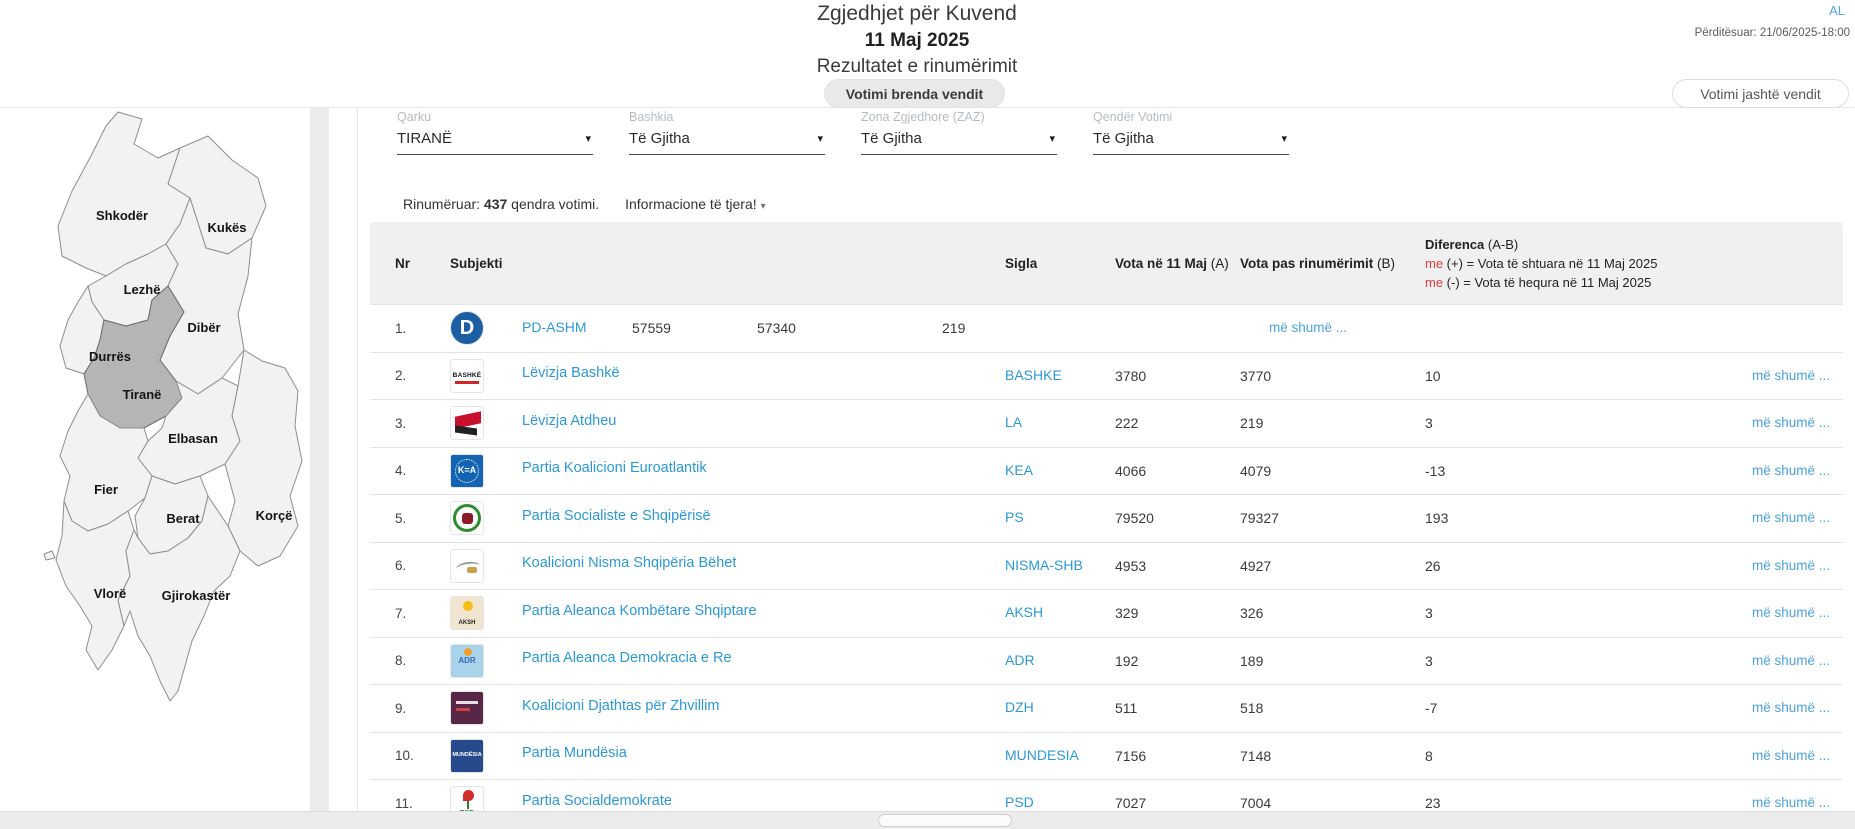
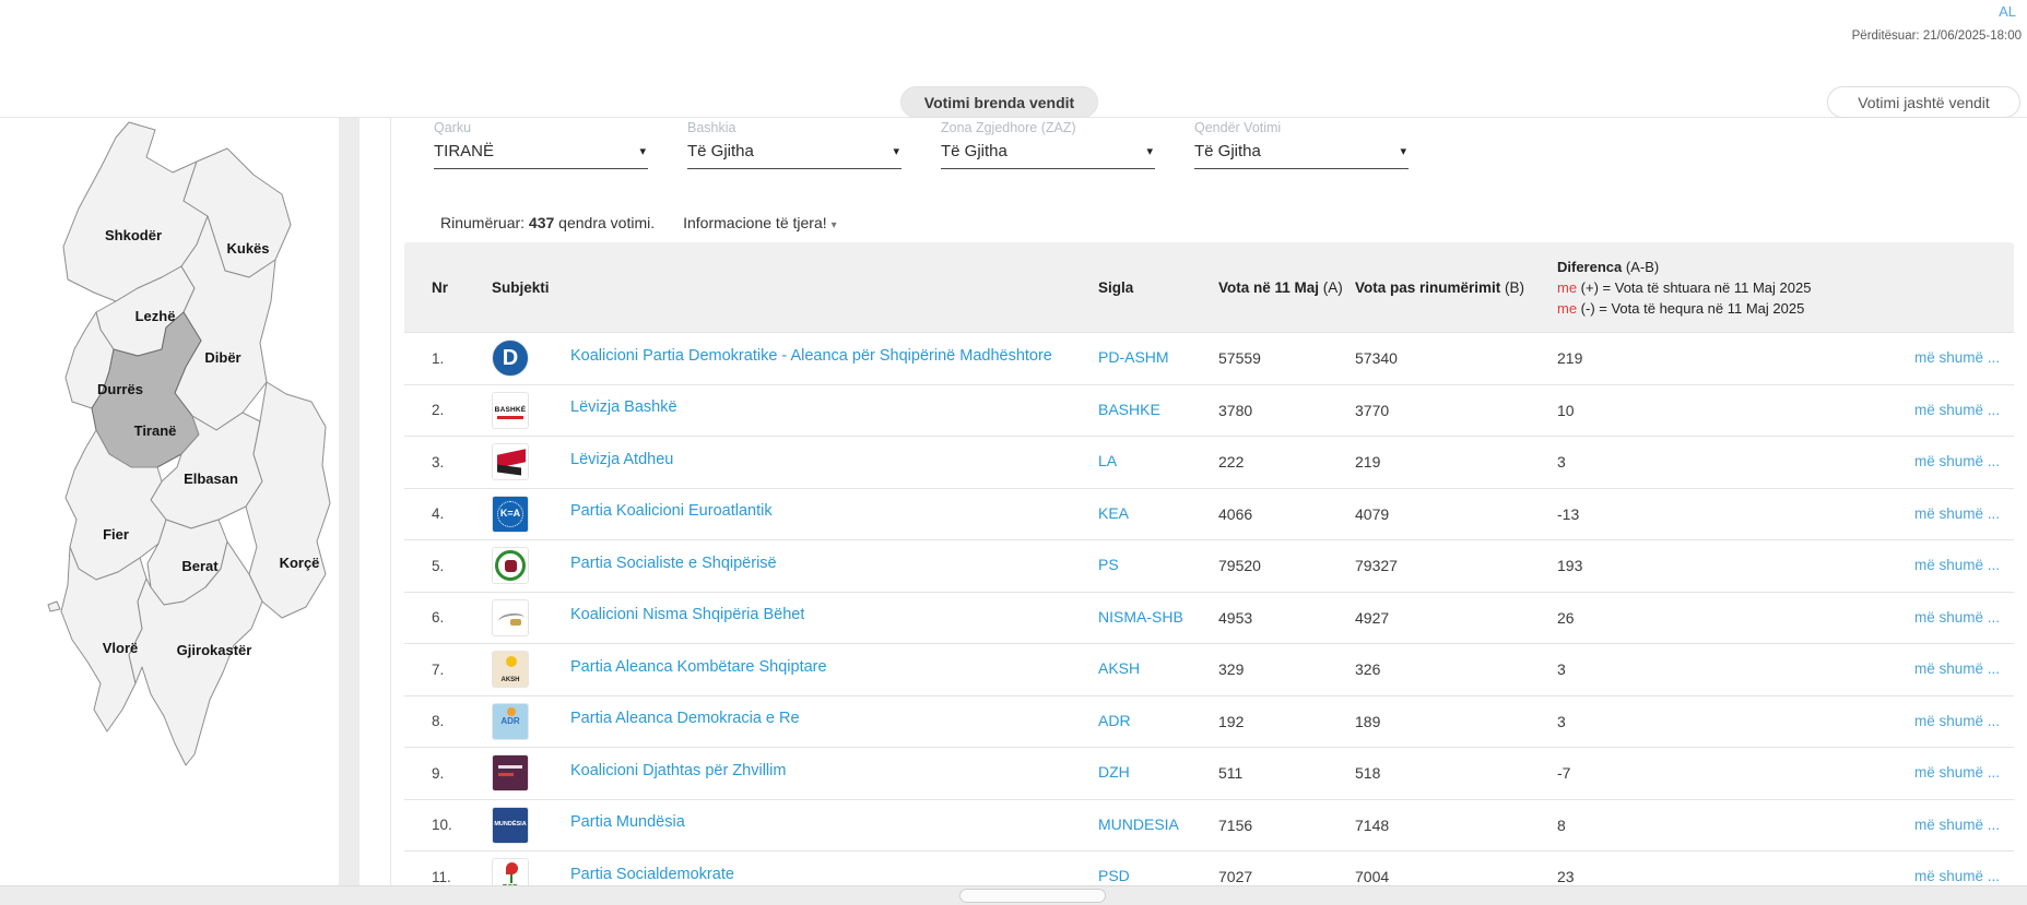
- Zgjedhjet për Kuvend
- 11 Maj 2025
- Rezultatet e rinumërimit
  AL
  Përditësuar: 21/06/2025-18:00
  Votimi brenda vendit
  Votimi jashtë vendit
  Shkodër
  Kukës
  Lezhë
  Dibër
  Durrës
  Tiranë
  Elbasan
  Fier
  Berat
  Korçë
  Vlorë
  Gjirokastër
  Qarku
  TIRANË
  ▾
  Bashkia
  Të Gjitha
  ▾
  Zona Zgjedhore (ZAZ)
  Të Gjitha
  ▾
  Qendër Votimi
  Të Gjitha
  ▾
  Rinumëruar: 437 qendra votimi.
  Informacione të tjera! ▾
  Nr
  Subjekti
  Sigla
  Vota në 11 Maj (A)
  Vota pas rinumërimit (B)
  Diferenca (A-B)
  me (+) = Vota të shtuara në 11 Maj 2025
  me (-) = Vota të hequra në 11 Maj 2025
  1.
  D
+ Koalicioni Partia Demokratike - Aleanca për Shqipërinë Madhështore
  PD-ASHM
  57559
  57340
  219
  më shumë ...
  2.
  Lëvizja Bashkë
  BASHKE
  3780
  3770
  10
  më shumë ...
  3.
  Lëvizja Atdheu
  LA
  222
  219
  3
  më shumë ...
  4.
  K=A
  Partia Koalicioni Euroatlantik
  KEA
  4066
  4079
  -13
  më shumë ...
  5.
  Partia Socialiste e Shqipërisë
  PS
  79520
  79327
  193
  më shumë ...
  6.
  Koalicioni Nisma Shqipëria Bëhet
  NISMA-SHB
  4953
  4927
  26
  më shumë ...
  7.
  Partia Aleanca Kombëtare Shqiptare
  AKSH
  329
  326
  3
  më shumë ...
  8.
  ADR
  Partia Aleanca Demokracia e Re
  ADR
  192
  189
  3
  më shumë ...
  9.
  Koalicioni Djathtas për Zhvillim
  DZH
  511
  518
  -7
  më shumë ...
  10.
  Partia Mundësia
  MUNDESIA
  7156
  7148
  8
  më shumë ...
  11.
  Partia Socialdemokrate
  PSD
  7027
  7004
  23
  më shumë ...
